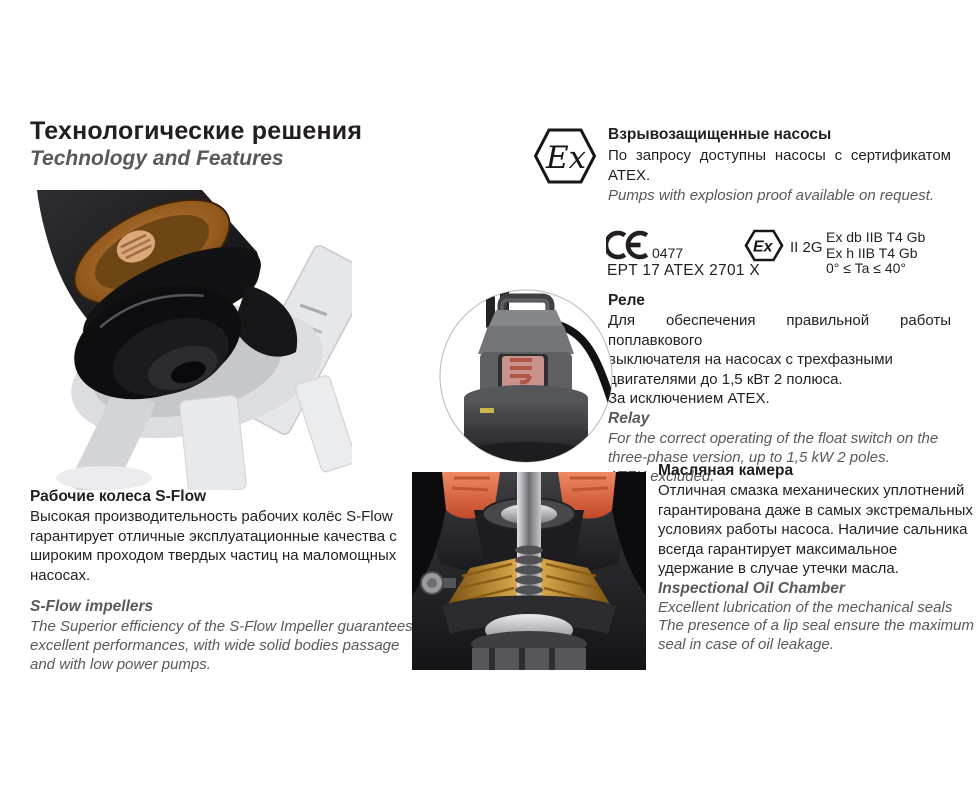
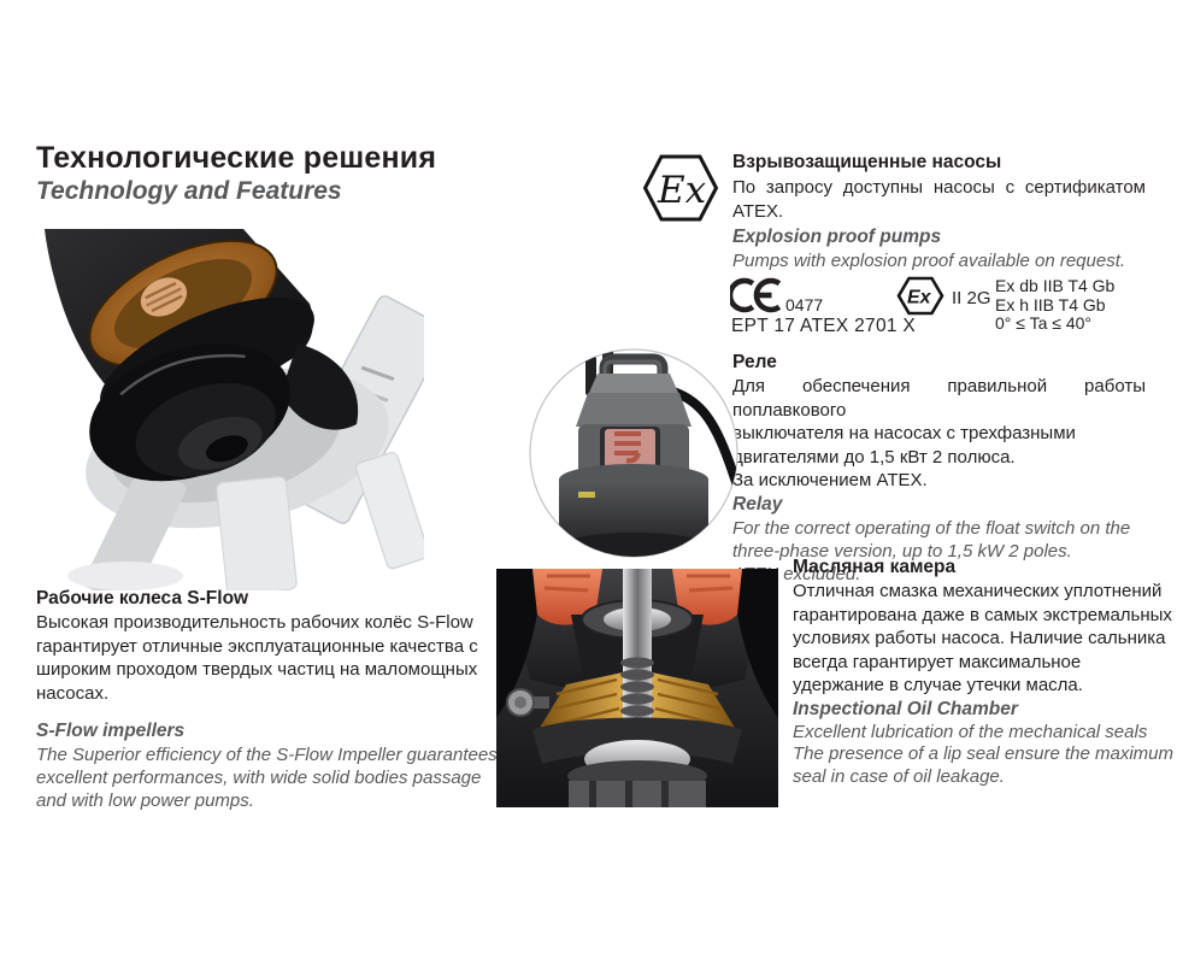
  Технологические решения
  Technology and Features
  Рабочие колеса S-Flow
  Высокая производительность рабочих колёс S-Flow
  гарантирует отличные эксплуатационные качества с
  широким проходом твердых частиц на маломощных
  насосах.
  S-Flow impellers
  The Superior efficiency of the S-Flow Impeller guarantees
  excellent performances, with wide solid bodies passage
  and with low power pumps.
  Ex
  Взрывозащищенные насосы
  По запросу доступны насосы с сертификатом
  АТЕХ.
+ Explosion proof pumps
  Pumps with explosion proof available on request.
  0477
  EPT 17 ATEX 2701 X
  Ex
  II 2G
  Ex db IIB T4 Gb
  Ex h IIB T4 Gb
  0° ≤ Ta ≤ 40°
  Реле
  Для обеспечения правильной работы поплавкового
  выключателя на насосах с трехфазными
  вигателями до 1,5 кВт 2 полюса.
  За исключением АТЕХ.
  Relay
  For the correct operating of the float switch on the
  three-phase version, up to 1,5 kW 2 poles.
  Масляная камера
  Отличная смазка механических уплотнений
  гарантирована даже в самых экстремальных
  условиях работы насоса. Наличие сальника
  всегда гарантирует максимальное
  удержание в случае утечки масла.
  Inspectional Oil Chamber
  Excellent lubrication of the mechanical seals
  The presence of a lip seal ensure the maximum
  seal in case of oil leakage.
